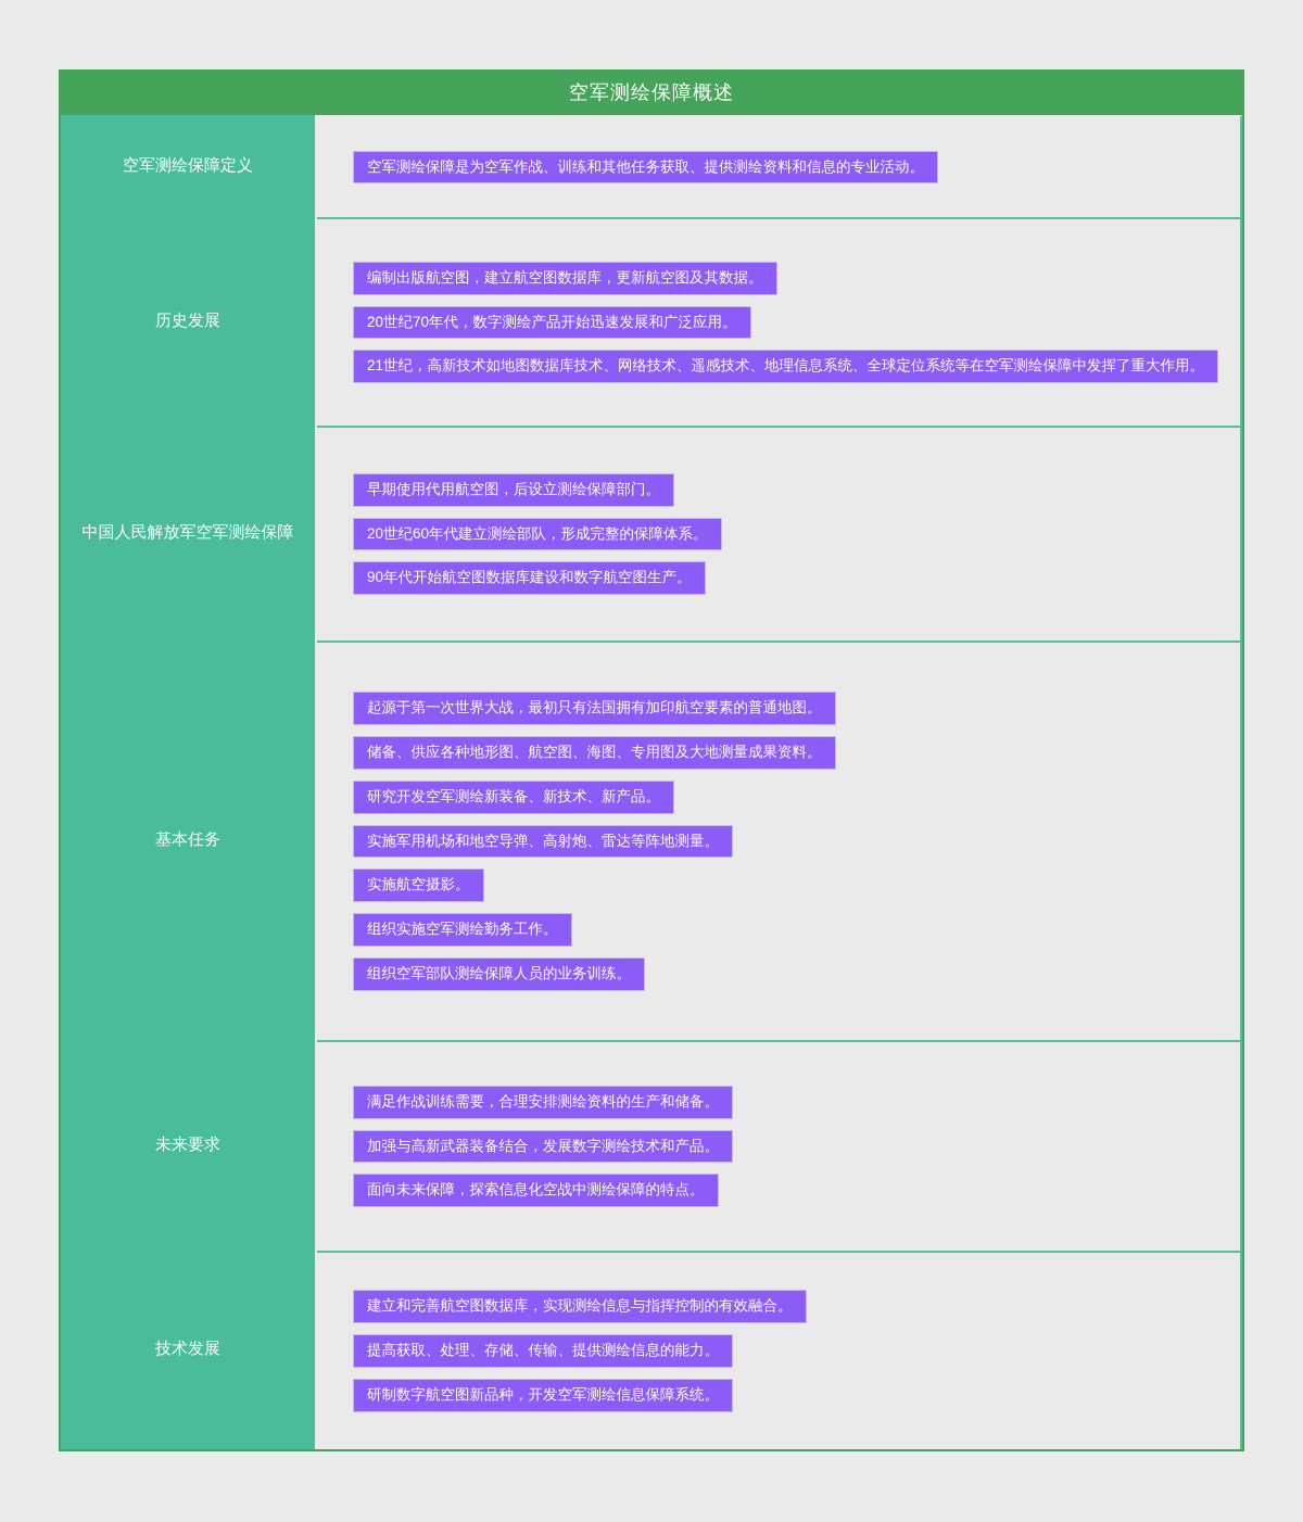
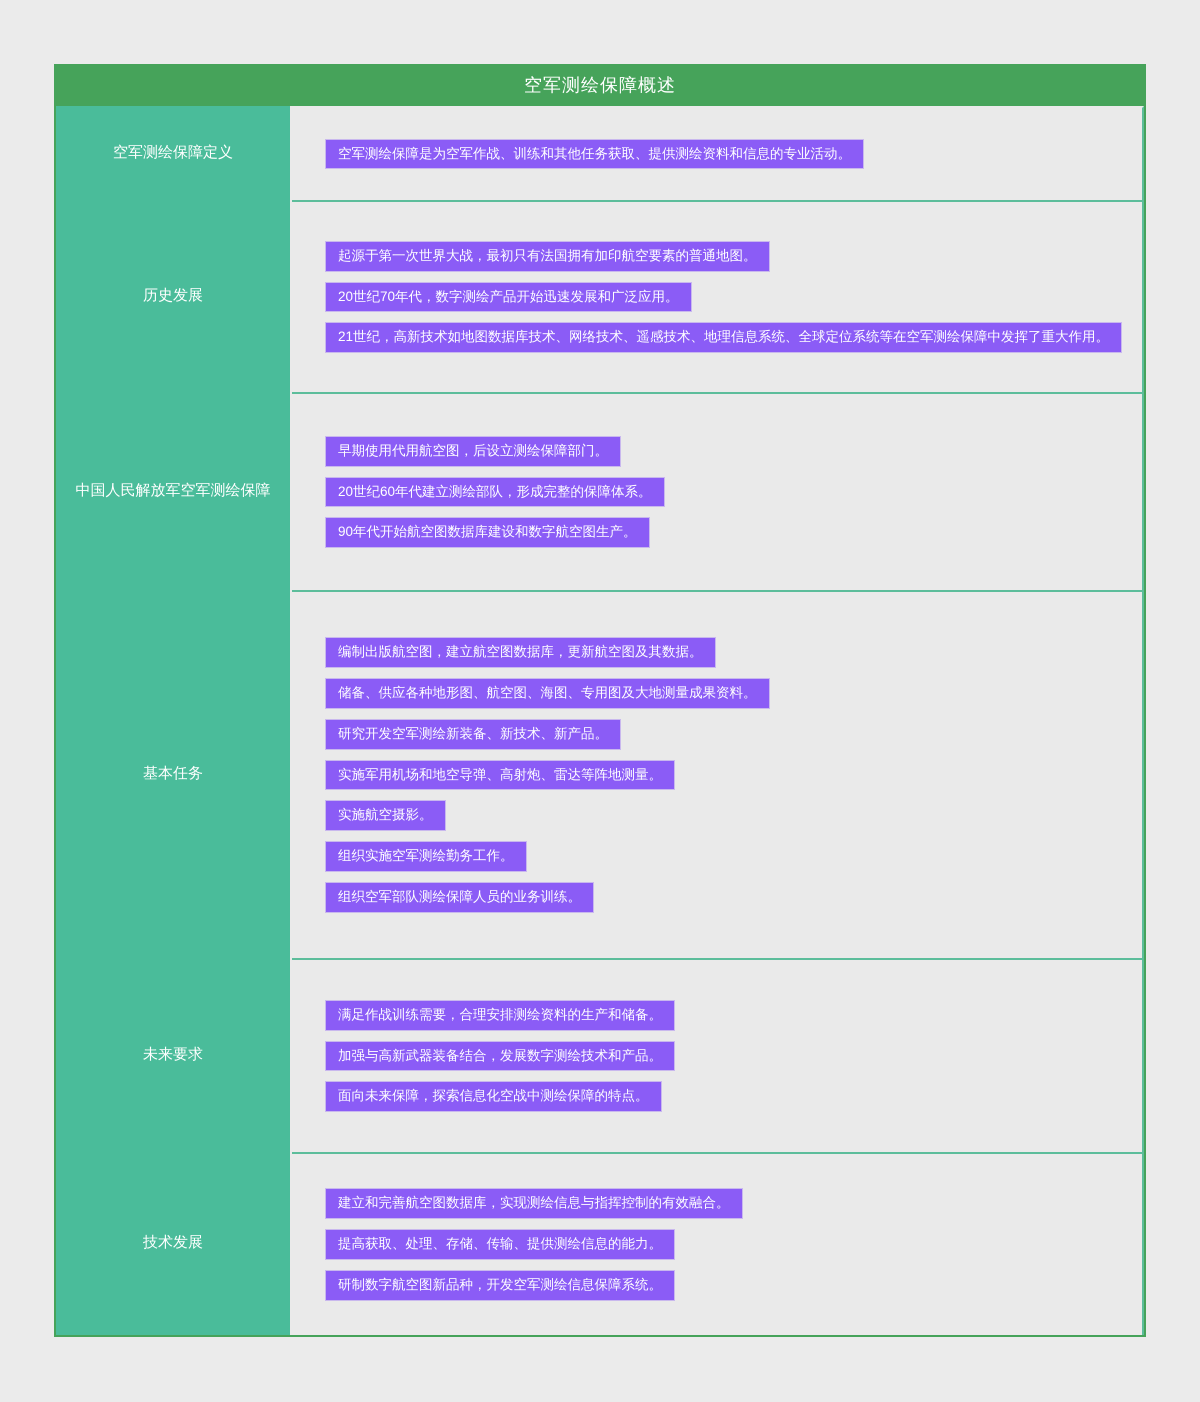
  空军测绘保障概述
  空军测绘保障定义
  历史发展
  中国人民解放军空军测绘保障
  基本任务
  未来要求
  技术发展
  空军测绘保障是为空军作战、训练和其他任务获取、提供测绘资料和信息的专业活动。
- 编制出版航空图，建立航空图数据库，更新航空图及其数据。
+ 起源于第一次世界大战，最初只有法国拥有加印航空要素的普通地图。
  20世纪70年代，数字测绘产品开始迅速发展和广泛应用。
  21世纪，高新技术如地图数据库技术、网络技术、遥感技术、地理信息系统、全球定位系统等在空军测绘保障中发挥了重大作用。
  早期使用代用航空图，后设立测绘保障部门。
  20世纪60年代建立测绘部队，形成完整的保障体系。
  90年代开始航空图数据库建设和数字航空图生产。
- 起源于第一次世界大战，最初只有法国拥有加印航空要素的普通地图。
+ 编制出版航空图，建立航空图数据库，更新航空图及其数据。
  储备、供应各种地形图、航空图、海图、专用图及大地测量成果资料。
  研究开发空军测绘新装备、新技术、新产品。
  实施军用机场和地空导弹、高射炮、雷达等阵地测量。
  实施航空摄影。
  组织实施空军测绘勤务工作。
  组织空军部队测绘保障人员的业务训练。
  满足作战训练需要，合理安排测绘资料的生产和储备。
  加强与高新武器装备结合，发展数字测绘技术和产品。
  面向未来保障，探索信息化空战中测绘保障的特点。
  建立和完善航空图数据库，实现测绘信息与指挥控制的有效融合。
  提高获取、处理、存储、传输、提供测绘信息的能力。
  研制数字航空图新品种，开发空军测绘信息保障系统。
